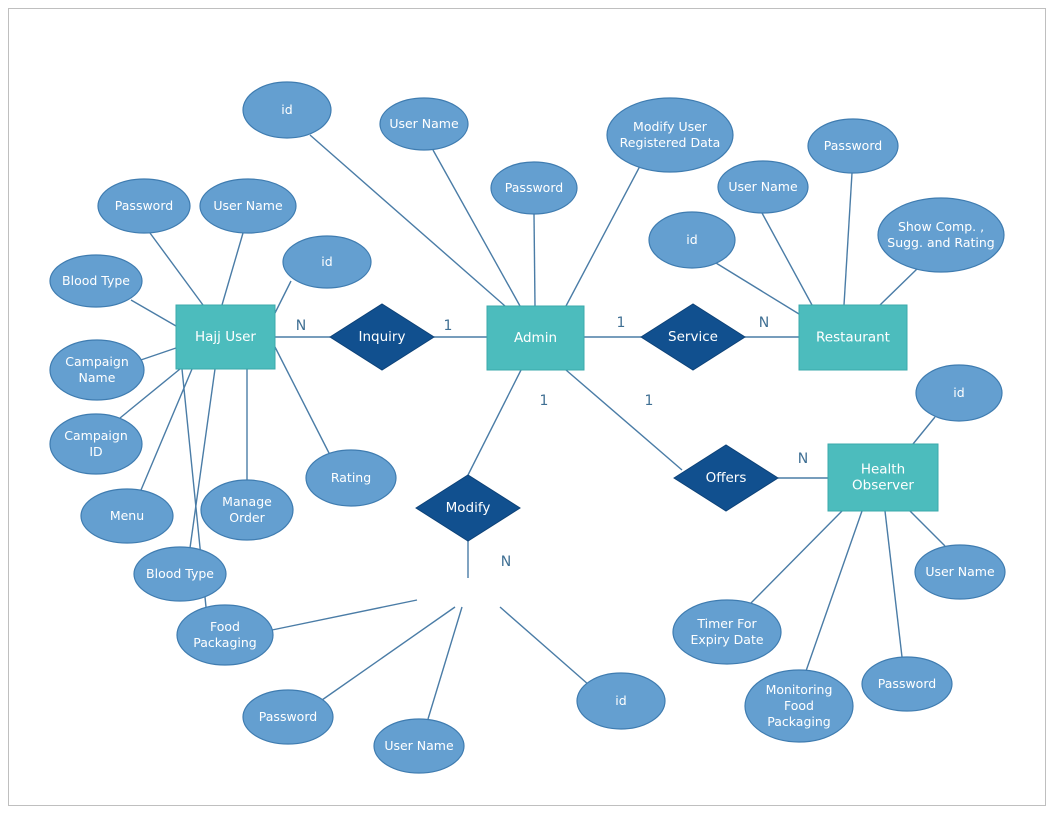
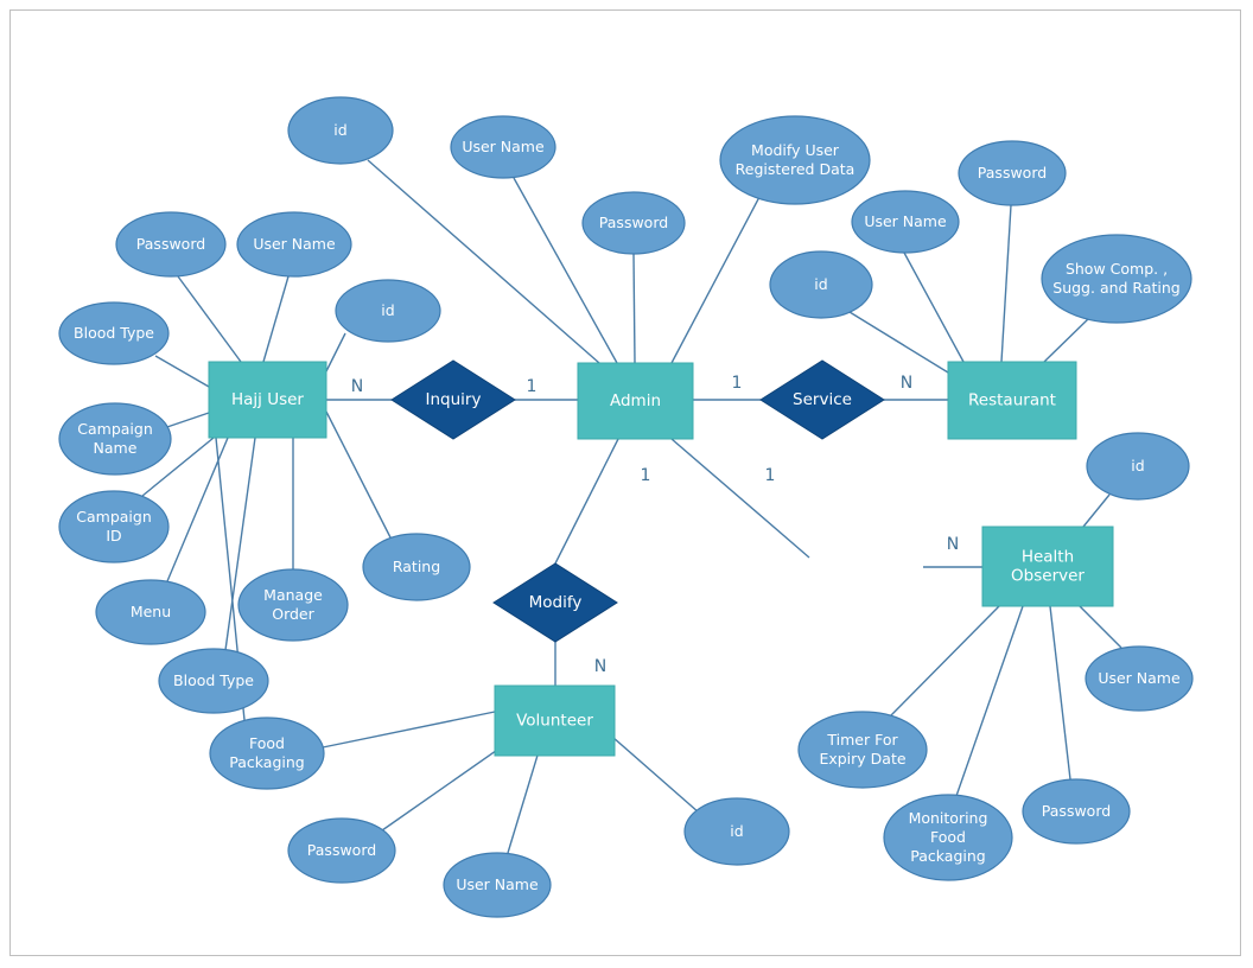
  Password
  User Name
  id
  Blood Type
  Campaign Name
  Campaign ID
  Menu
  Manage Order
  Rating
  Blood Type
  Food Packaging
  id
  User Name
  Password
  Modify User Registered Data
  id
  User Name
  Password
  Show Comp. , Sugg. and Rating
  id
  User Name
  Password
  Timer For Expiry Date
  Monitoring Food Packaging
  Password
  User Name
  id
  Inquiry
  Service
- Offers
  Modify
  Hajj User
  Admin
  Restaurant
  Health Observer
+ Volunteer
  N
  1
  1
  N
  1
  1
  N
  N
